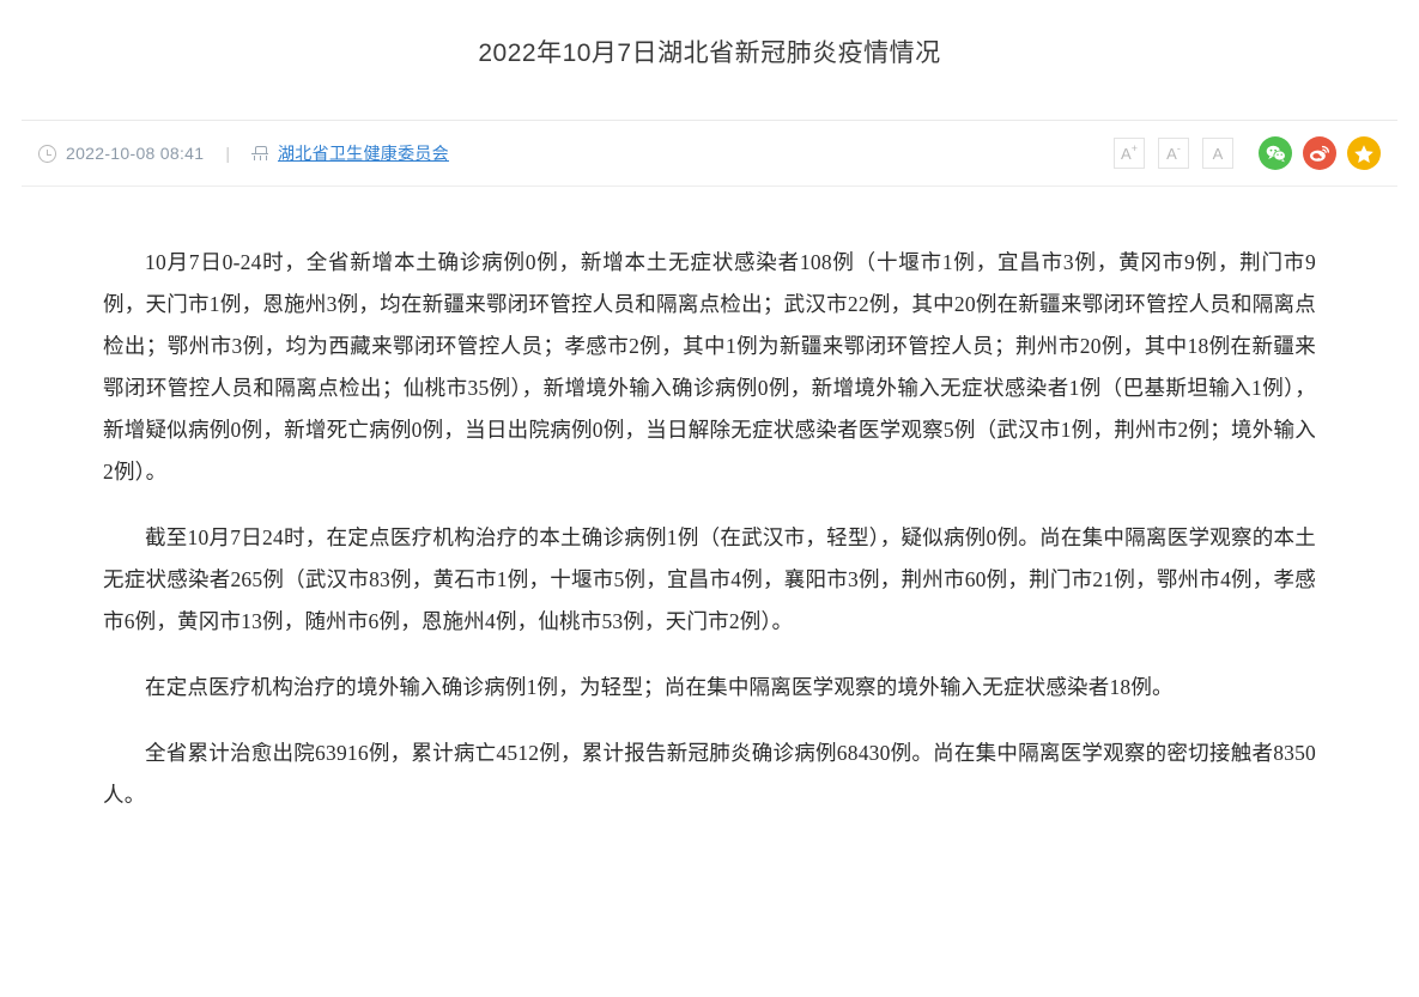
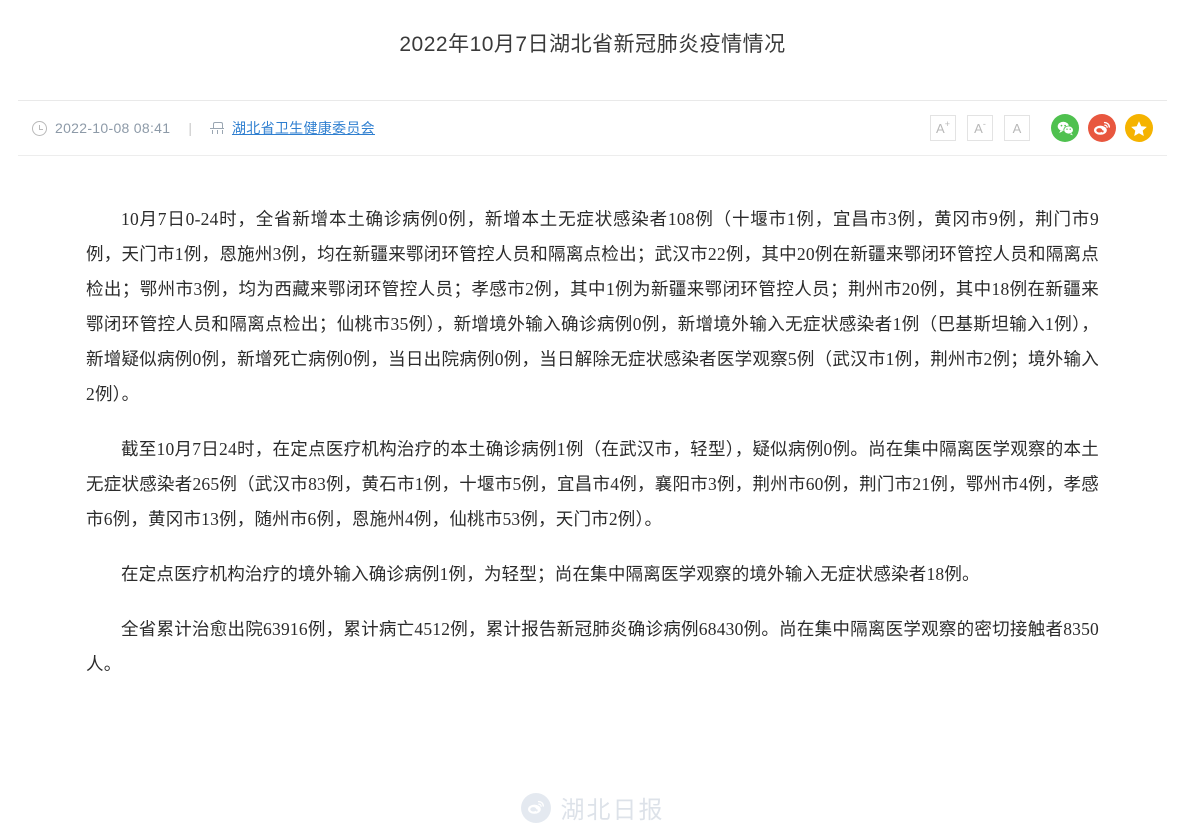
  2022年10月7日湖北省新冠肺炎疫情情况
  2022-10-08 08:41
  |
  湖北省卫生健康委员会
  A
  +
  A
  -
  A
  10月7日0-24时，全省新增本土确诊病例0例，新增本土无症状感染者108例（十堰市1例，宜昌市3例，黄冈市9例，荆门市9例，天门市1例，恩施州3例，均在新疆来鄂闭环管控人员和隔离点检出；武汉市22例，其中20例在新疆来鄂闭环管控人员和隔离点检出；鄂州市3例，均为西藏来鄂闭环管控人员；孝感市2例，其中1例为新疆来鄂闭环管控人员；荆州市20例，其中18例在新疆来鄂闭环管控人员和隔离点检出；仙桃市35例），新增境外输入确诊病例0例，新增境外输入无症状感染者1例（巴基斯坦输入1例），新增疑似病例0例，新增死亡病例0例，当日出院病例0例，当日解除无症状感染者医学观察5例（武汉市1例，荆州市2例；境外输入2例）。
  截至10月7日24时，在定点医疗机构治疗的本土确诊病例1例（在武汉市，轻型），疑似病例0例。尚在集中隔离医学观察的本土无症状感染者265例（武汉市83例，黄石市1例，十堰市5例，宜昌市4例，襄阳市3例，荆州市60例，荆门市21例，鄂州市4例，孝感市6例，黄冈市13例，随州市6例，恩施州4例，仙桃市53例，天门市2例）。
  在定点医疗机构治疗的境外输入确诊病例1例，为轻型；尚在集中隔离医学观察的境外输入无症状感染者18例。
  全省累计治愈出院63916例，累计病亡4512例，累计报告新冠肺炎确诊病例68430例。尚在集中隔离医学观察的密切接触者8350人。
+ 湖北日报
